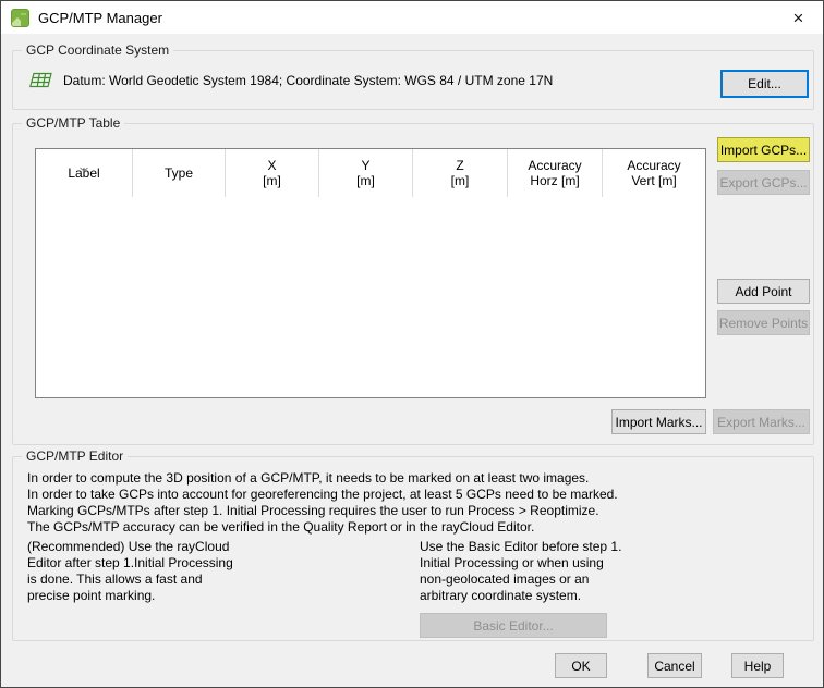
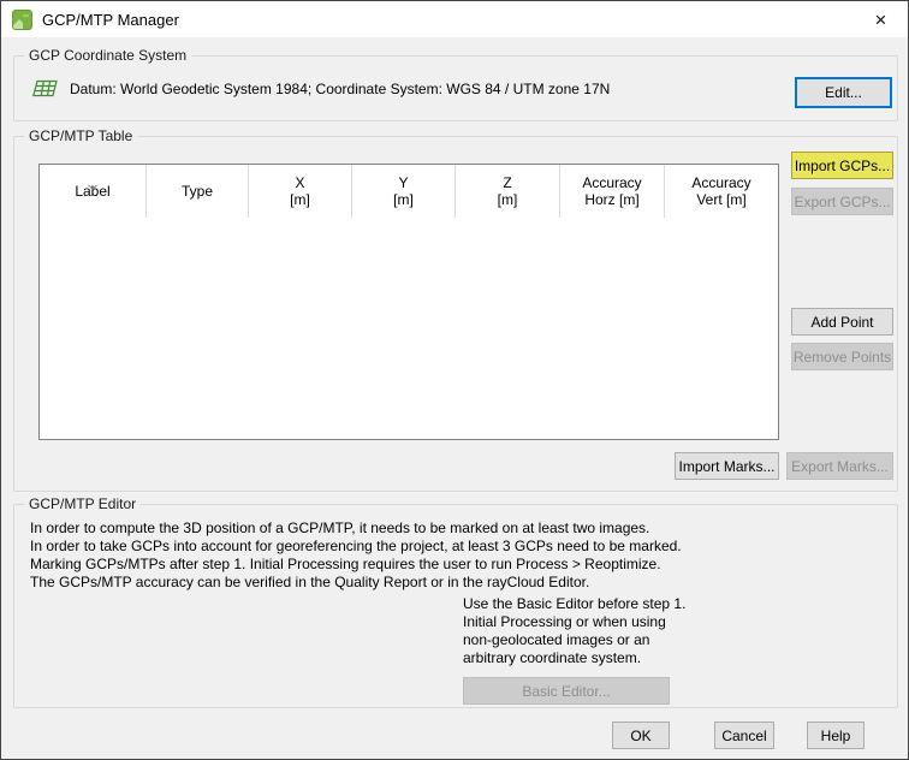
  GCP/MTP Manager
  ×
  GCP Coordinate System
  Datum: World Geodetic System 1984; Coordinate System: WGS 84 / UTM zone 17N
  Edit...
  GCP/MTP Table
  Label
  Type
  X
  [m]
  Y
  [m]
  Z
  [m]
  Accuracy
  Horz [m]
  Accuracy
  Vert [m]
  Import GCPs...
  Export GCPs...
  Add Point
  Remove Points
  Import Marks...
  Export Marks...
  GCP/MTP Editor
  In order to compute the 3D position of a GCP/MTP, it needs to be marked on at least two images.
- In order to take GCPs into account for georeferencing the project, at least 5 GCPs need to be marked.
+ In order to take GCPs into account for georeferencing the project, at least 3 GCPs need to be marked.
  Marking GCPs/MTPs after step 1. Initial Processing requires the user to run Process > Reoptimize.
  The GCPs/MTP accuracy can be verified in the Quality Report or in the rayCloud Editor.
- (Recommended) Use the rayCloud
- Editor after step 1.Initial Processing
- is done. This allows a fast and
- precise point marking.
  Use the Basic Editor before step 1.
  Initial Processing or when using
  non-geolocated images or an
  arbitrary coordinate system.
  Basic Editor...
  OK
  Cancel
  Help
